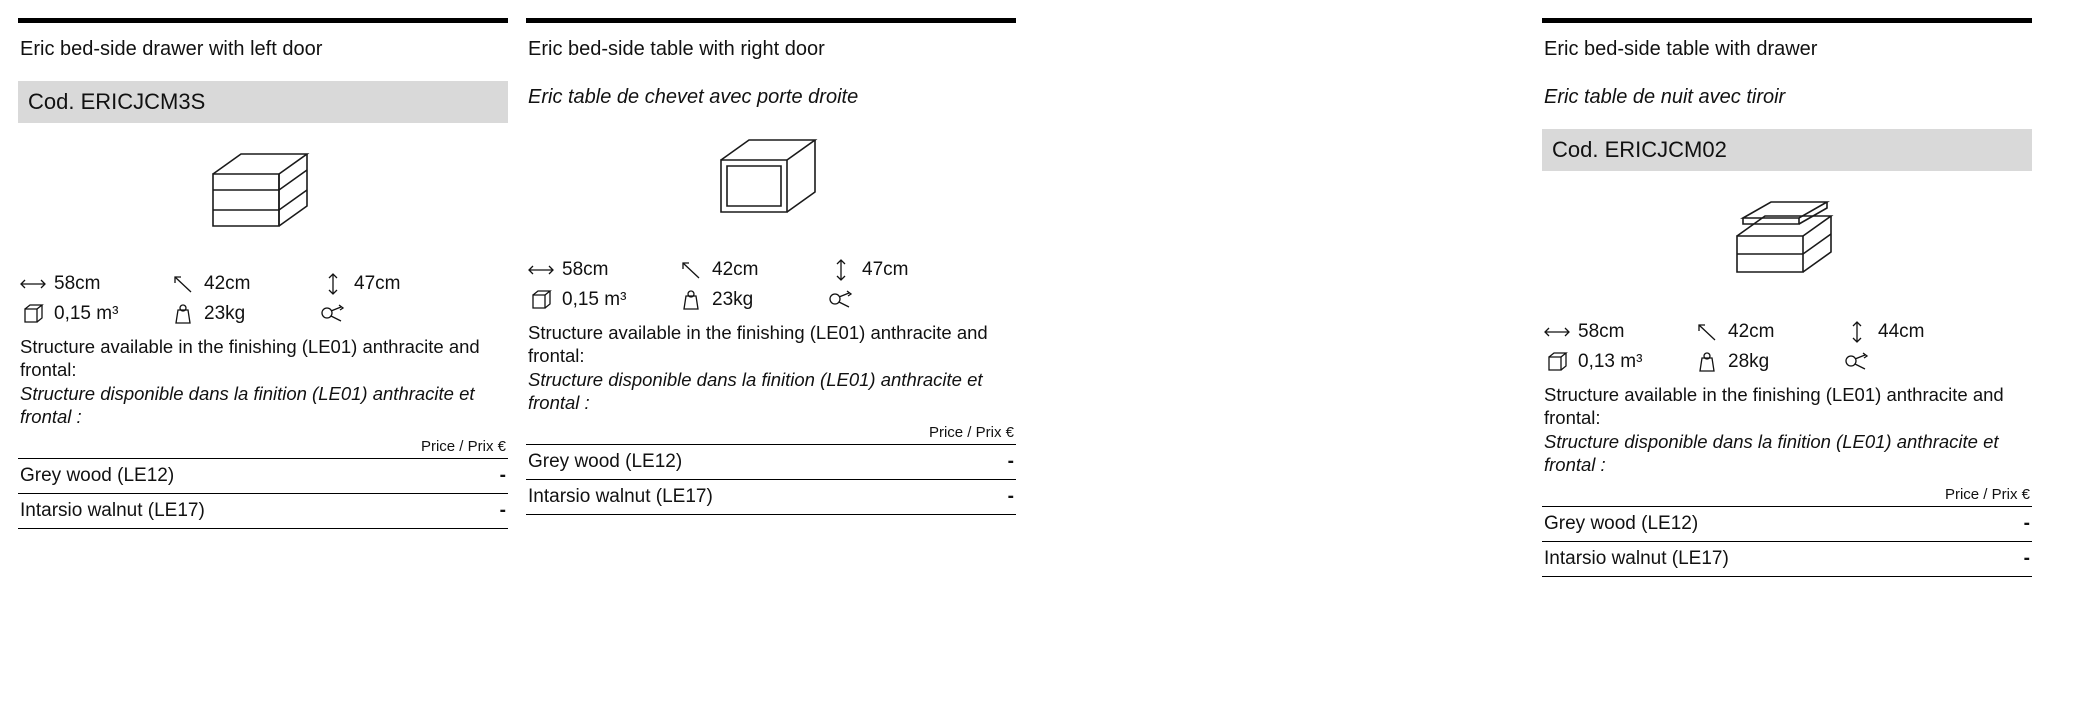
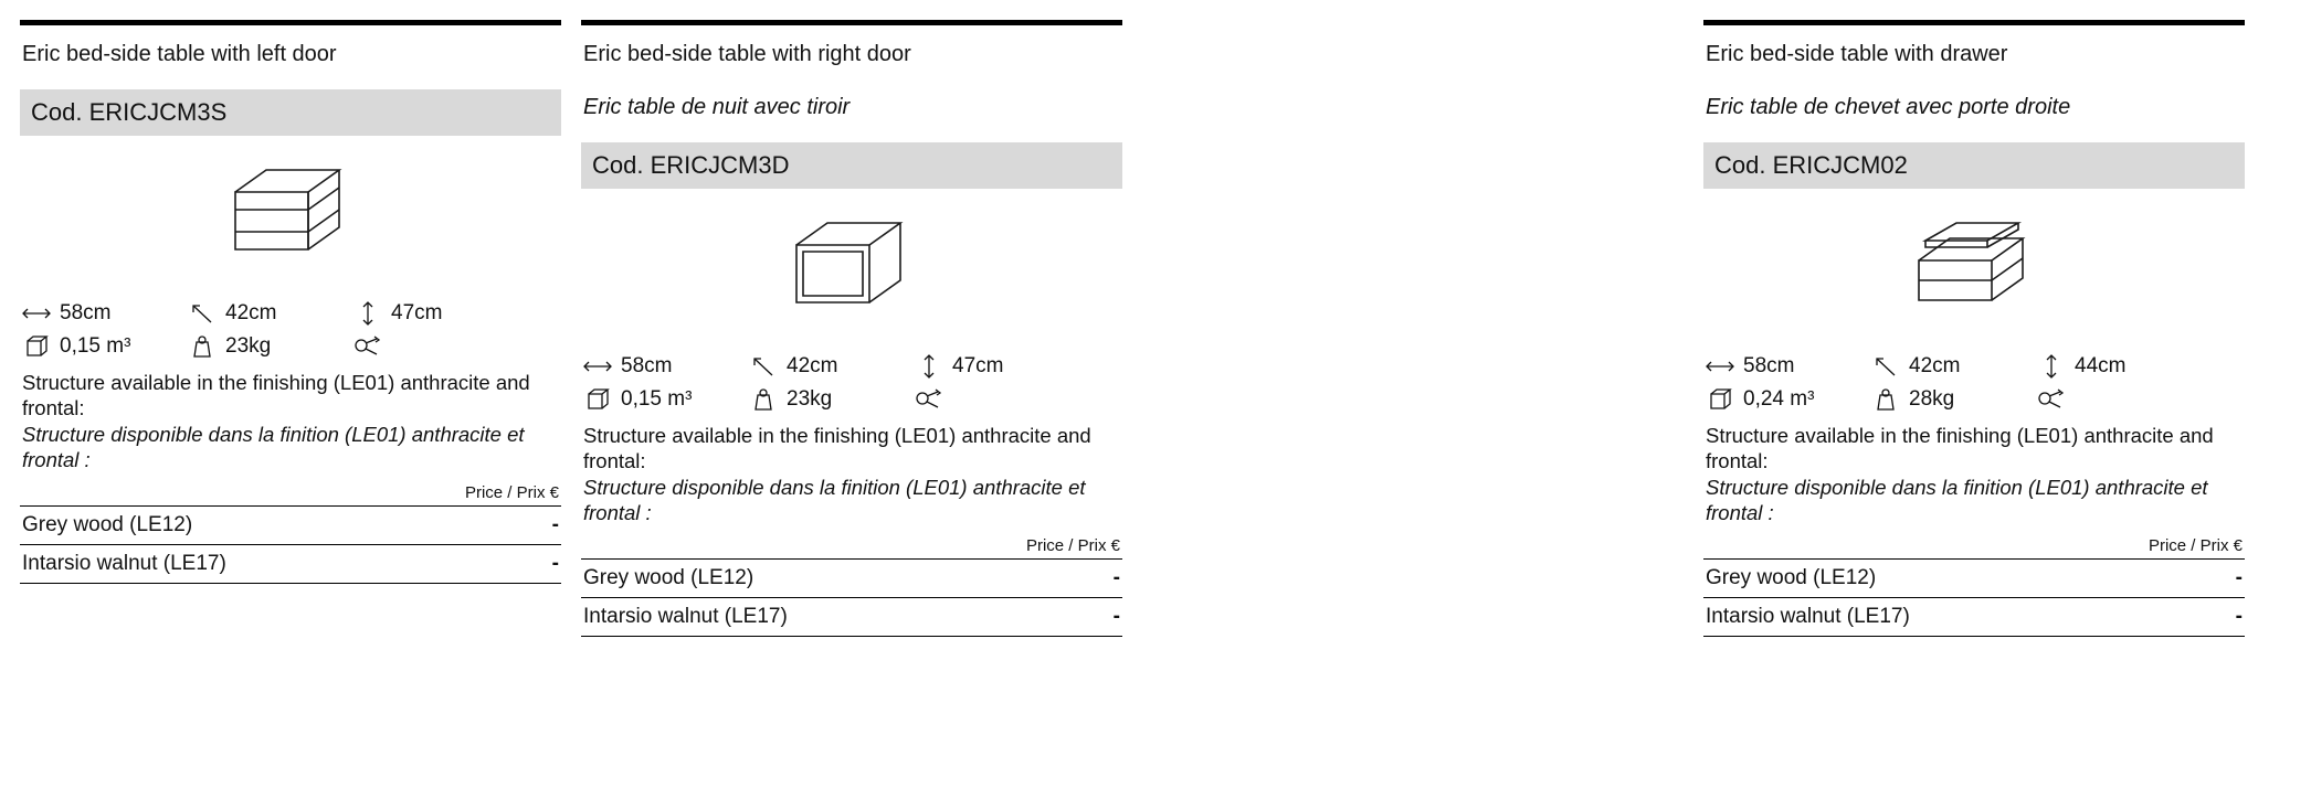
- Eric bed-side drawer with left door
+ Eric bed-side table with left door
  Cod. ERICJCM3S
  58cm
  42cm
  47cm
  0,15 m³
  23kg
  Structure available in the finishing (LE01) anthracite and frontal:
  Structure disponible dans la finition (LE01) anthracite et frontal :
  Price / Prix €
  Grey wood (LE12)	-
  Intarsio walnut (LE17)	-
  Eric bed-side table with right door
- Eric table de chevet avec porte droite
+ Eric table de nuit avec tiroir
+ Cod. ERICJCM3D
  58cm
  42cm
  47cm
  0,15 m³
  23kg
  Structure available in the finishing (LE01) anthracite and frontal:
  Structure disponible dans la finition (LE01) anthracite et frontal :
  Price / Prix €
  Grey wood (LE12)	-
  Intarsio walnut (LE17)	-
  Eric bed-side table with drawer
- Eric table de nuit avec tiroir
+ Eric table de chevet avec porte droite
  Cod. ERICJCM02
  58cm
  42cm
  44cm
- 0,13 m³
+ 0,24 m³
  28kg
  Structure available in the finishing (LE01) anthracite and frontal:
  Structure disponible dans la finition (LE01) anthracite et frontal :
  Price / Prix €
  Grey wood (LE12)	-
  Intarsio walnut (LE17)	-
